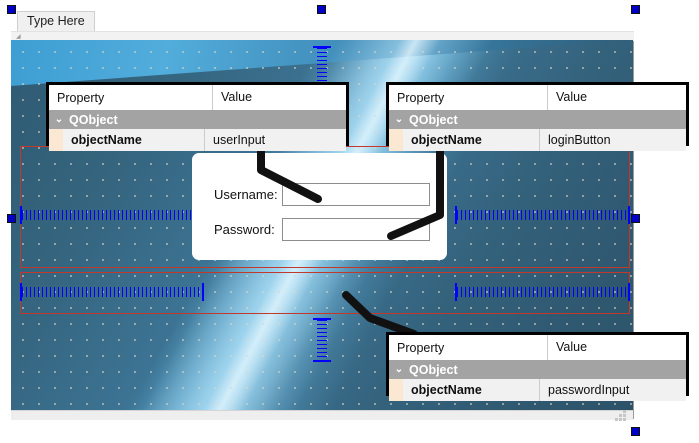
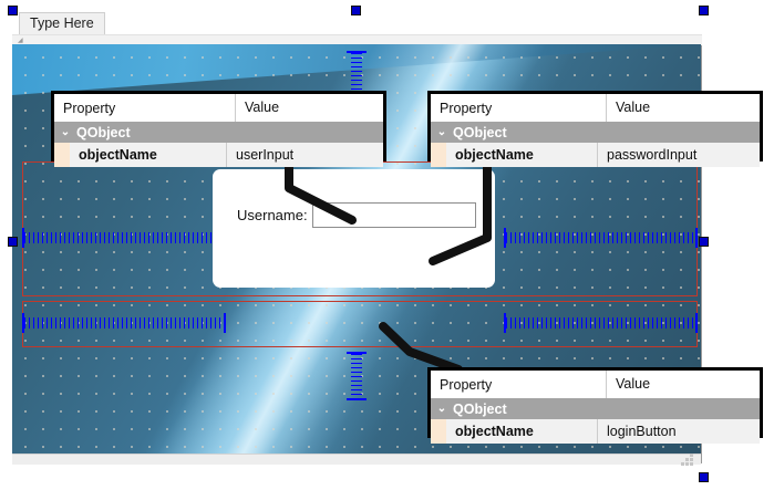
  Type Here
  Username:
- Password:
  Property
  Value
  ⌄
  QObject
  objectName
  userInput
  Property
  Value
  ⌄
  QObject
  objectName
- loginButton
+ passwordInput
  Property
  Value
  ⌄
  QObject
  objectName
- passwordInput
+ loginButton
